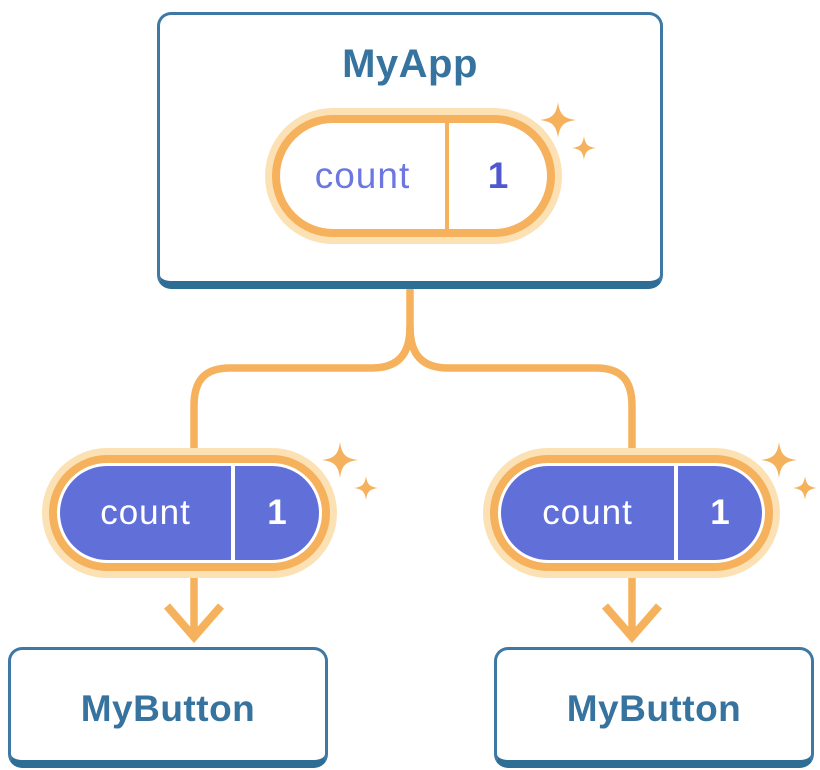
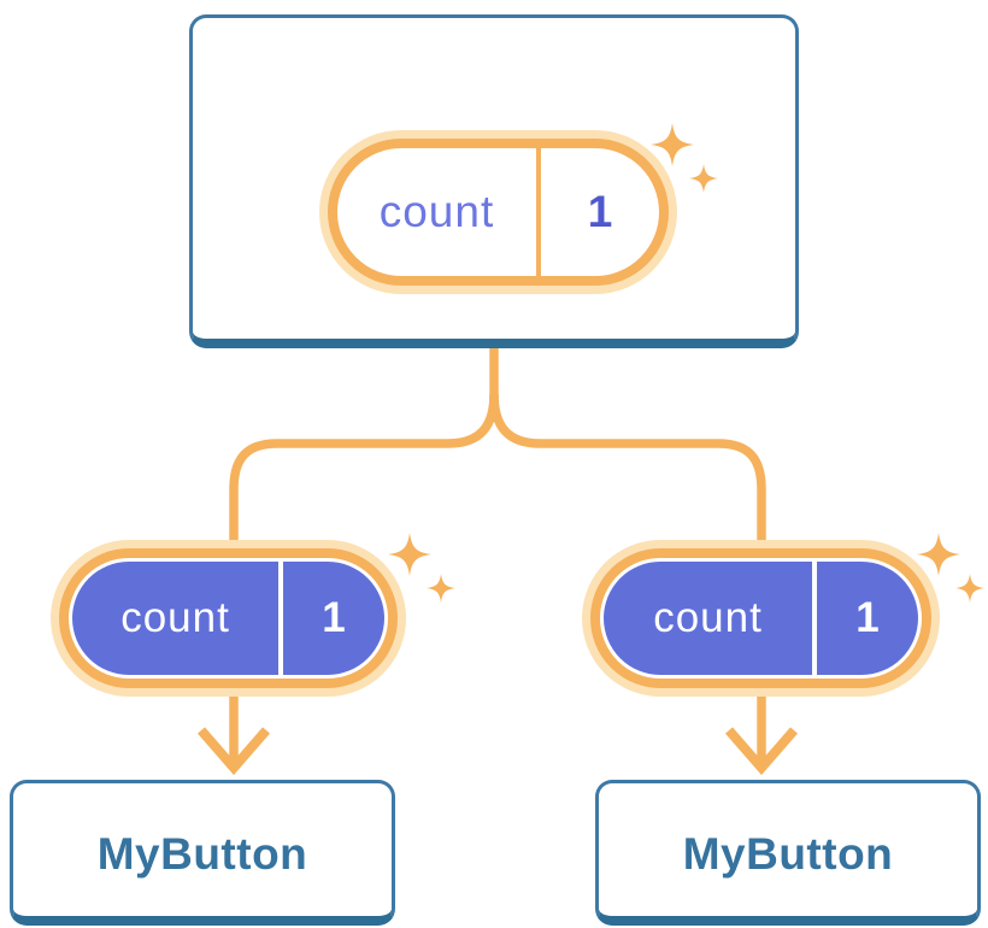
- MyApp
  count
  1
  count
  1
  count
  1
  MyButton
  MyButton
